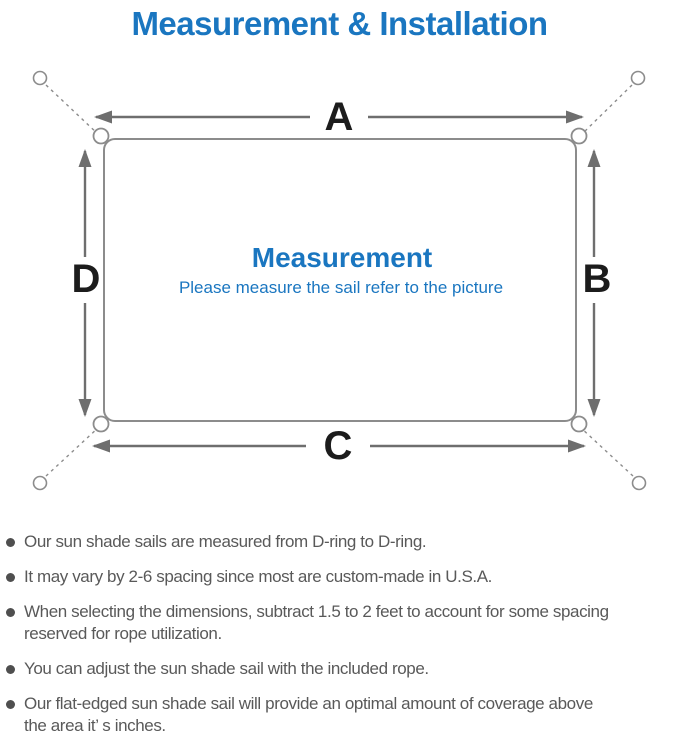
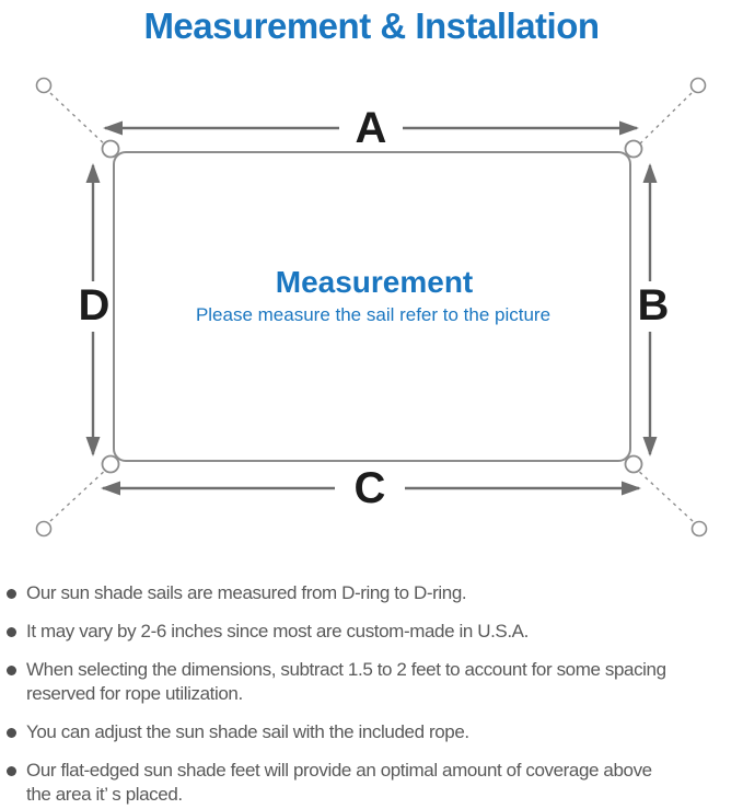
  Measurement & Installation
  A
  B
  C
  D
  Measurement
  Please measure the sail refer to the picture
  Our sun shade sails are measured from D-ring to D-ring.
- It may vary by 2-6 spacing since most are custom-made in U.S.A.
+ It may vary by 2-6 inches since most are custom-made in U.S.A.
  When selecting the dimensions, subtract 1.5 to 2 feet to account for some spacing
  reserved for rope utilization.
  You can adjust the sun shade sail with the included rope.
- Our flat-edged sun shade sail will provide an optimal amount of coverage above
+ Our flat-edged sun shade feet will provide an optimal amount of coverage above
- the area it’ s inches.
+ the area it’ s placed.
